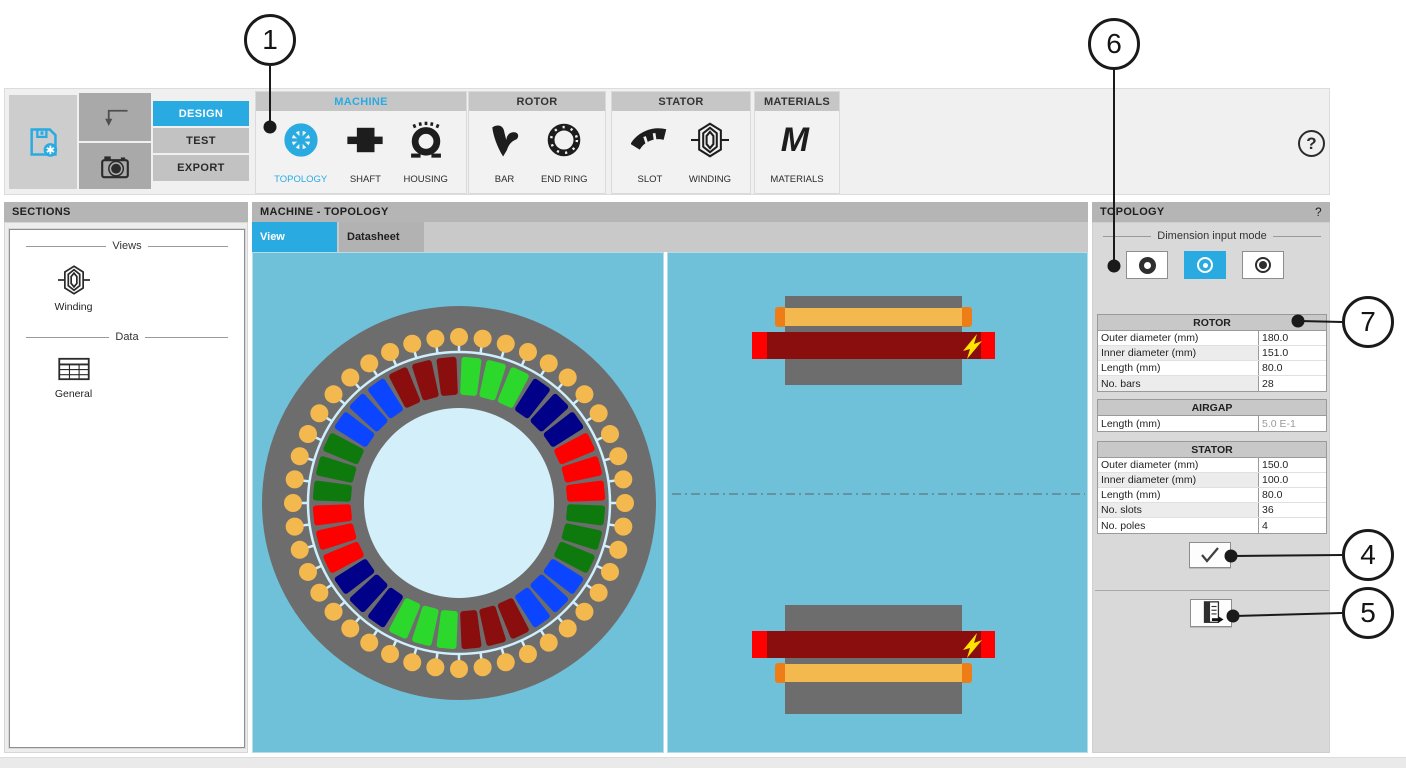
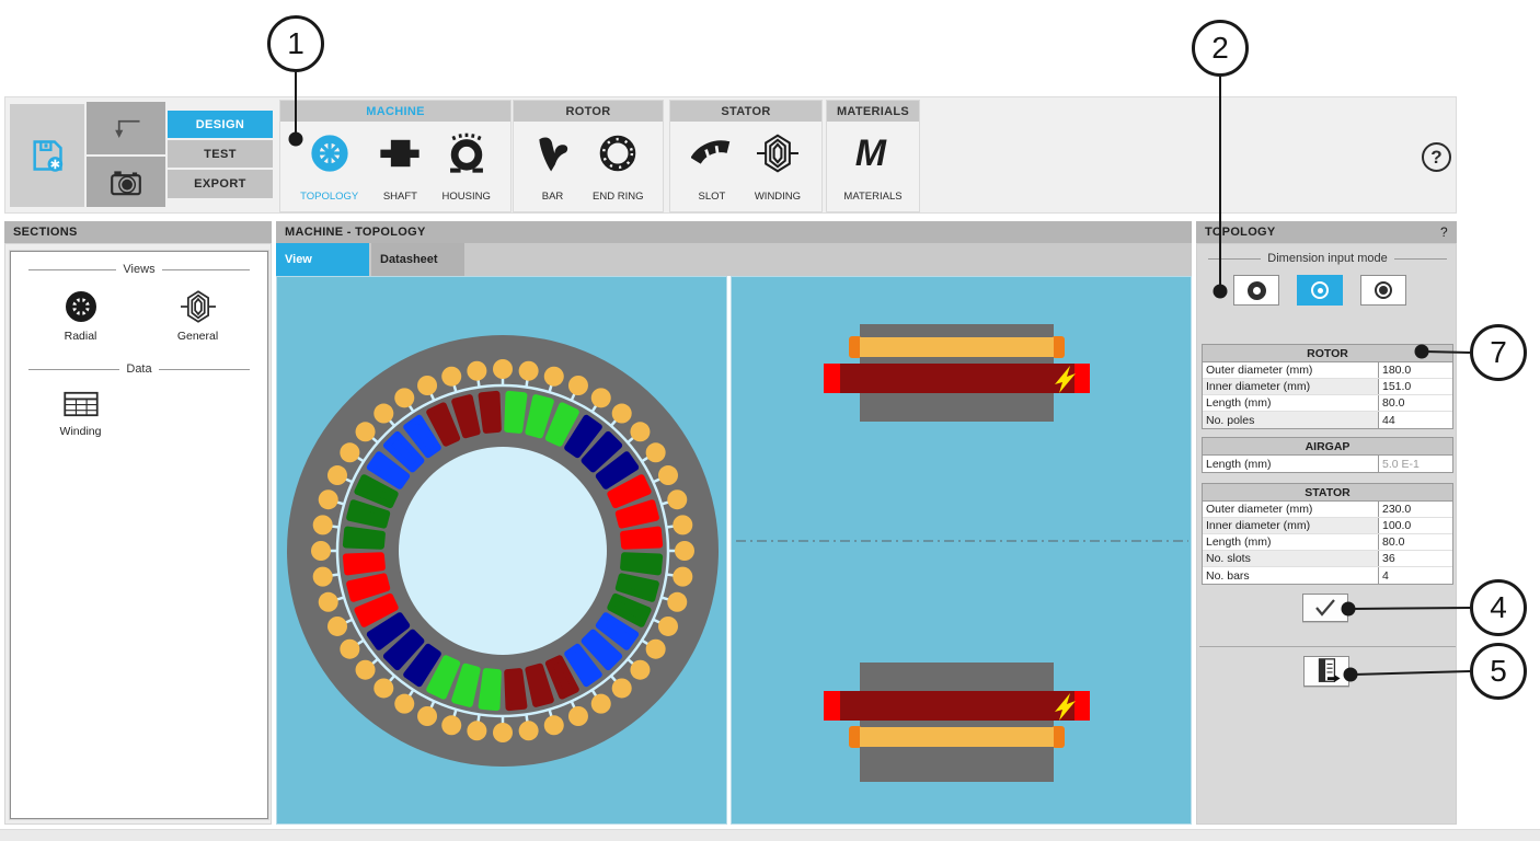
  DESIGN
  TEST
  EXPORT
  MACHINE
  TOPOLOGY
  SHAFT
  HOUSING
  ROTOR
  BAR
  END RING
  STATOR
  SLOT
  WINDING
  MATERIALS
  M
  MATERIALS
  ?
  SECTIONS
  Views
+ Radial
- Winding
+ General
  Data
- General
+ Winding
  MACHINE - TOPOLOGY
  View
  Datasheet
  TOPOLOGY
  ?
  Dimension input mode
  ROTOR
  Outer diameter (mm)
  180.0
  Inner diameter (mm)
  151.0
  Length (mm)
  80.0
- No. bars
+ No. poles
- 28
+ 44
  AIRGAP
  Length (mm)
  5.0 E-1
  STATOR
  Outer diameter (mm)
- 150.0
+ 230.0
  Inner diameter (mm)
  100.0
  Length (mm)
  80.0
  No. slots
  36
- No. poles
+ No. bars
  4
  1
- 6
+ 2
  7
  4
  5
